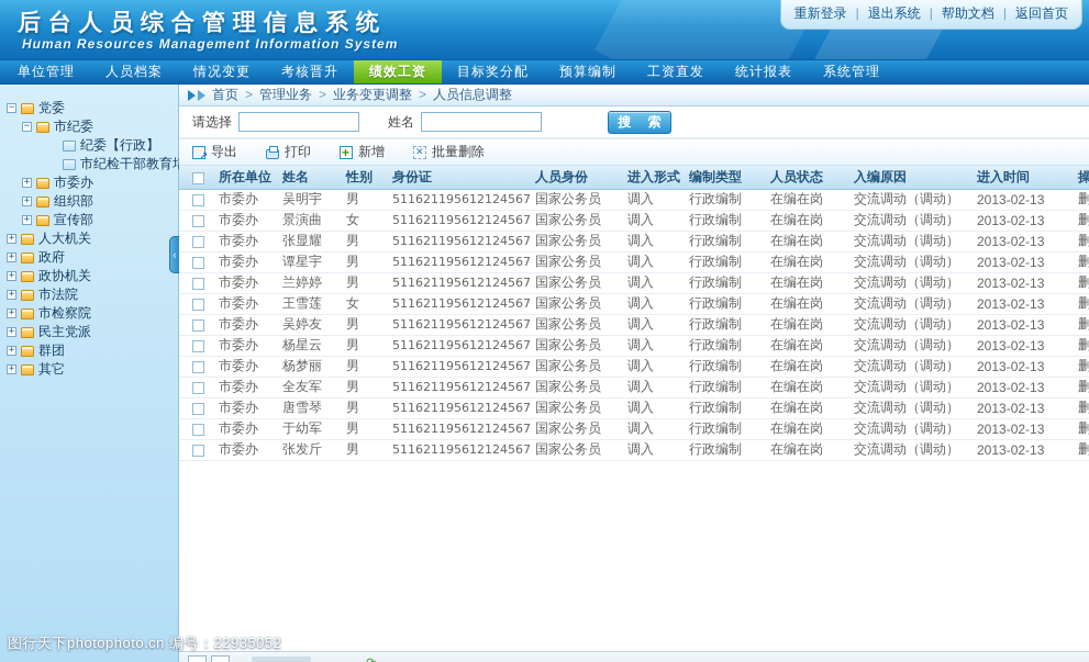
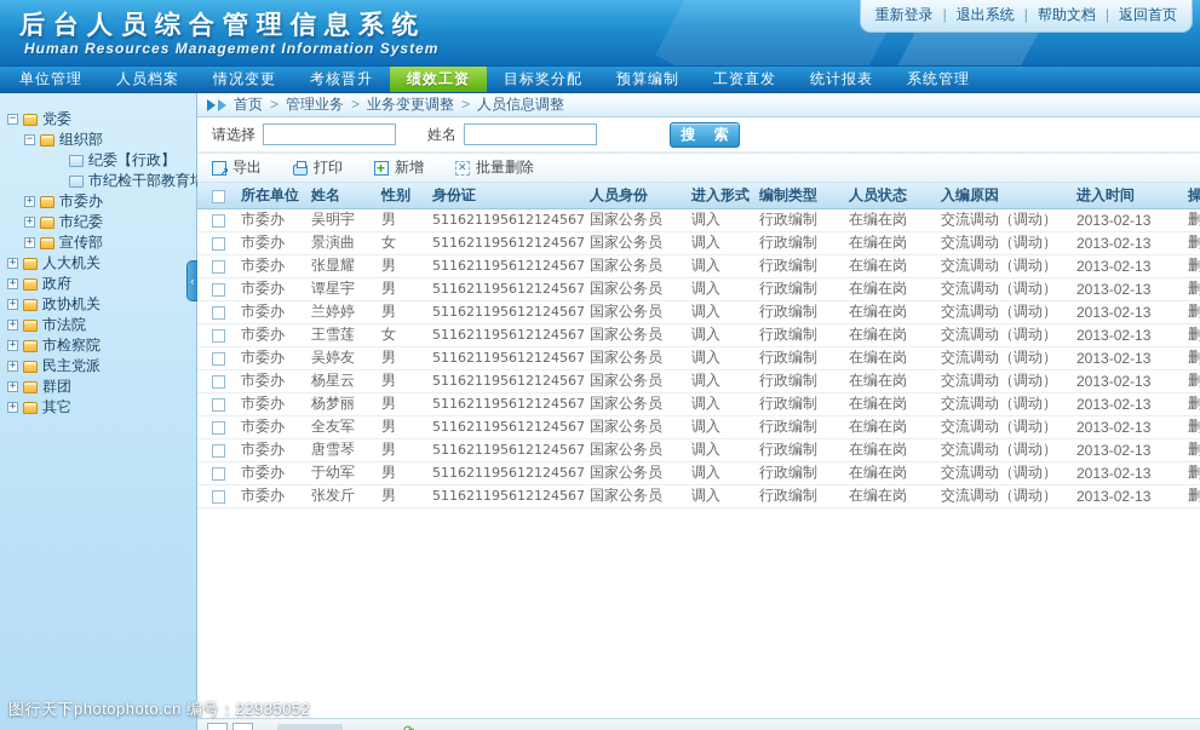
  后台人员综合管理信息系统
  Human Resources Management Information System
  重新登录
  退出系统
  帮助文档
  返回首页
  单位管理
  人员档案
  情况变更
  考核晋升
  绩效工资
  目标奖分配
  预算编制
  工资直发
  统计报表
  系统管理
  ‹
  −
  党委
  −
- 市纪委
+ 组织部
  纪委【行政】
  +
  市委办
  +
- 组织部
+ 市纪委
  +
  宣传部
  +
  人大机关
  +
  政府
  +
  政协机关
  +
  市法院
  +
  市检察院
  +
  民主党派
  +
  群团
  +
  其它
  首页 管理业务 业务变更调整 人员信息调整
  请选择
  姓名
  搜 索
  导出
  打印
  新增
  批量删除
  	所在单位	姓名	性别	身份证	人员身份	进入形式	编制类型	人员状态	入编原因	进入时间	操
  	市委办	吴明宇	男	511621195612124567	国家公务员	调入	行政编制	在编在岗	交流调动（调动）	2013-02-13	删
  	市委办	景演曲	女	511621195612124567	国家公务员	调入	行政编制	在编在岗	交流调动（调动）	2013-02-13	删
  	市委办	张显耀	男	511621195612124567	国家公务员	调入	行政编制	在编在岗	交流调动（调动）	2013-02-13	删
  	市委办	谭星宇	男	511621195612124567	国家公务员	调入	行政编制	在编在岗	交流调动（调动）	2013-02-13	删
  	市委办	兰婷婷	男	511621195612124567	国家公务员	调入	行政编制	在编在岗	交流调动（调动）	2013-02-13	删
  	市委办	王雪莲	女	511621195612124567	国家公务员	调入	行政编制	在编在岗	交流调动（调动）	2013-02-13	删
  	市委办	吴婷友	男	511621195612124567	国家公务员	调入	行政编制	在编在岗	交流调动（调动）	2013-02-13	删
  	市委办	杨星云	男	511621195612124567	国家公务员	调入	行政编制	在编在岗	交流调动（调动）	2013-02-13	删
  	市委办	杨梦丽	男	511621195612124567	国家公务员	调入	行政编制	在编在岗	交流调动（调动）	2013-02-13	删
  	市委办	全友军	男	511621195612124567	国家公务员	调入	行政编制	在编在岗	交流调动（调动）	2013-02-13	删
  	市委办	唐雪琴	男	511621195612124567	国家公务员	调入	行政编制	在编在岗	交流调动（调动）	2013-02-13	删
  	市委办	于幼军	男	511621195612124567	国家公务员	调入	行政编制	在编在岗	交流调动（调动）	2013-02-13	删
  	市委办	张发斤	男	511621195612124567	国家公务员	调入	行政编制	在编在岗	交流调动（调动）	2013-02-13	删
  图行天下photophoto.cn 编号：22935052
